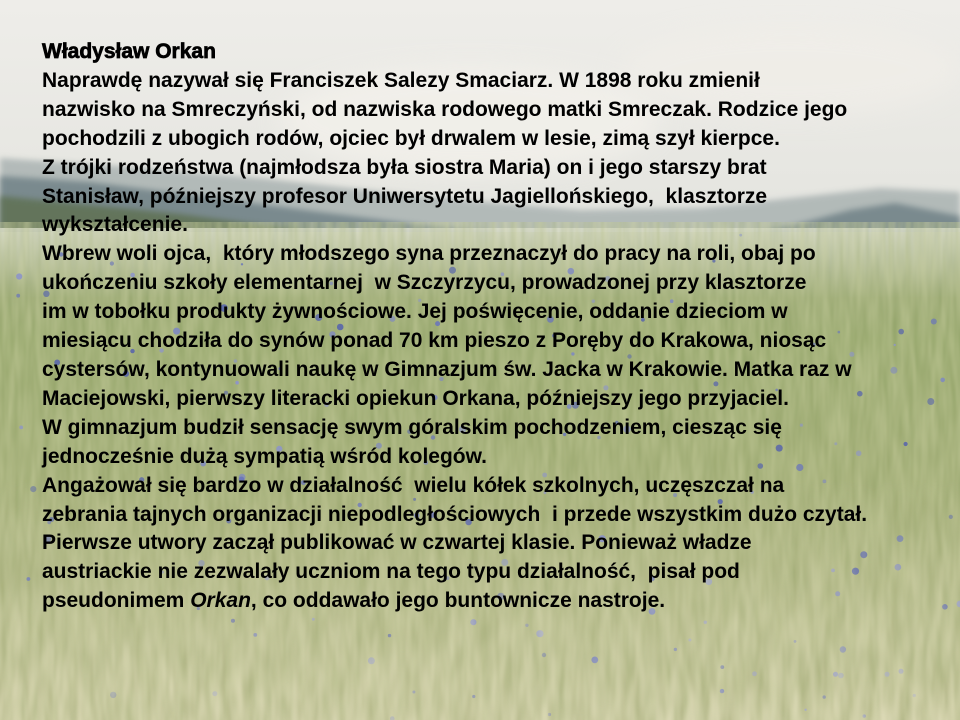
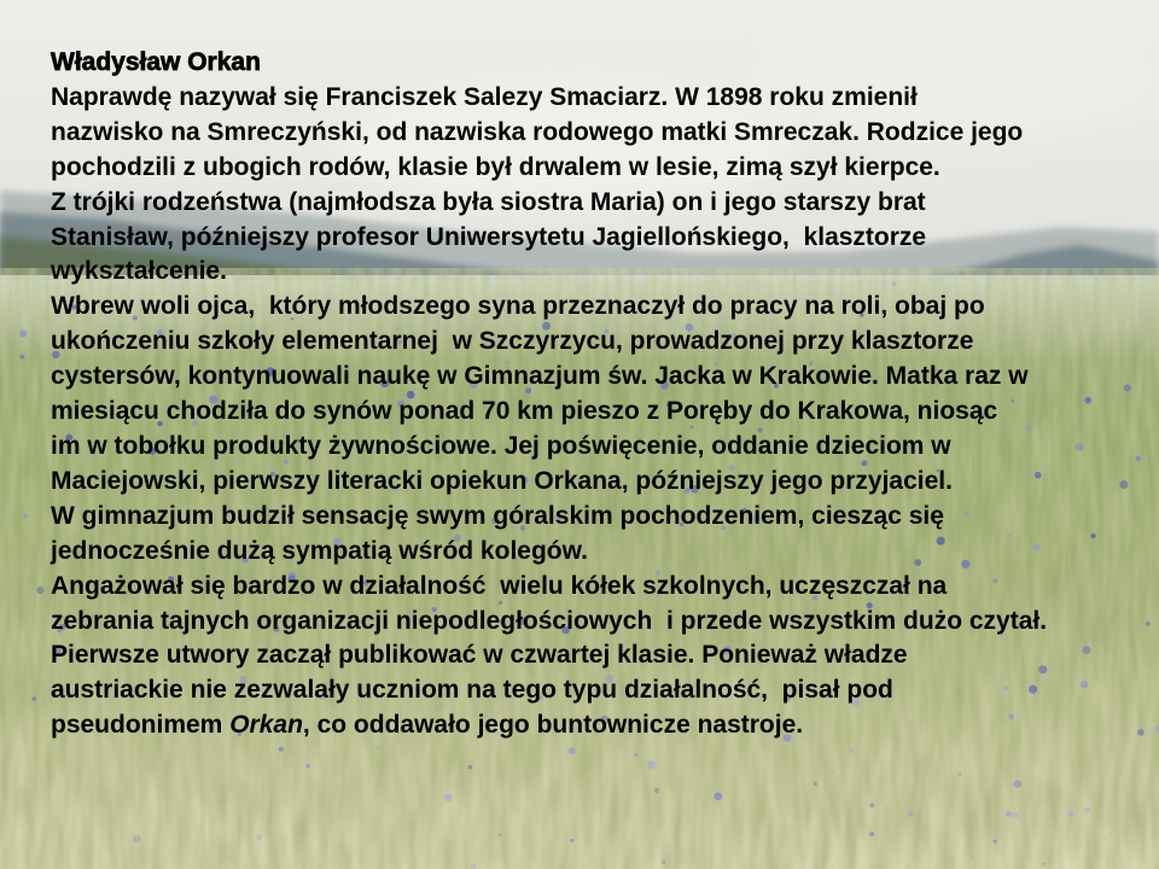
  Władysław Orkan
  Naprawdę nazywał się Franciszek Salezy Smaciarz. W 1898 roku zmienił
  nazwisko na Smreczyński, od nazwiska rodowego matki Smreczak. Rodzice jego
- pochodzili z ubogich rodów, ojciec był drwalem w lesie, zimą szył kierpce.
+ pochodzili z ubogich rodów, klasie był drwalem w lesie, zimą szył kierpce.
  Z trójki rodzeństwa (najmłodsza była siostra Maria) on i jego starszy brat
  Stanisław, późniejszy profesor Uniwersytetu Jagiellońskiego, klasztorze
  wykształcenie.
  Wbrew woli ojca, który młodszego syna przeznaczył do pracy na roli, obaj po
  ukończeniu szkoły elementarnej w Szczyrzycu, prowadzonej przy klasztorze
- im w tobołku produkty żywnościowe. Jej poświęcenie, oddanie dzieciom w
+ cystersów, kontynuowali naukę w Gimnazjum św. Jacka w Krakowie. Matka raz w
  miesiącu chodziła do synów ponad 70 km pieszo z Poręby do Krakowa, niosąc
- cystersów, kontynuowali naukę w Gimnazjum św. Jacka w Krakowie. Matka raz w
+ im w tobołku produkty żywnościowe. Jej poświęcenie, oddanie dzieciom w
  Maciejowski, pierwszy literacki opiekun Orkana, późniejszy jego przyjaciel.
  W gimnazjum budził sensację swym góralskim pochodzeniem, ciesząc się
  jednocześnie dużą sympatią wśród kolegów.
  Angażował się bardzo w działalność wielu kółek szkolnych, uczęszczał na
  zebrania tajnych organizacji niepodległościowych i przede wszystkim dużo czytał.
  Pierwsze utwory zaczął publikować w czwartej klasie. Ponieważ władze
  austriackie nie zezwalały uczniom na tego typu działalność, pisał pod
  pseudonimem Orkan, co oddawało jego buntownicze nastroje.
